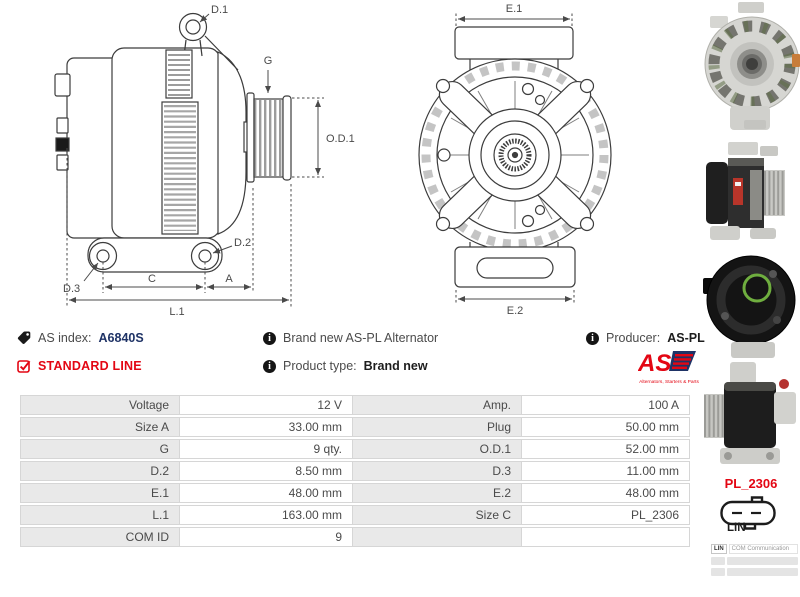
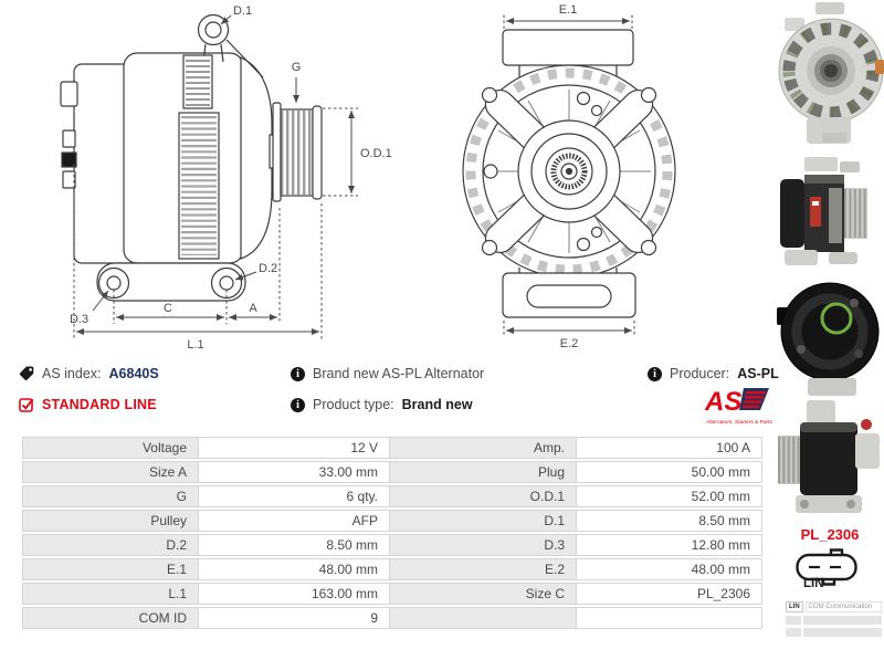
  D.1
  G
  O.D.1
  D.2
  D.3
  C
  A
  L.1
  E.1
  E.2
  AS index:
  A6840S
  STANDARD LINE
  i
  Brand new AS-PL Alternator
  i
  Product type:
  Brand new
  i
  Producer:
  AS-PL
  AS
  Voltage	12 V	Amp.	100 A
  Size A	33.00 mm	Plug	50.00 mm
- G	9 qty.	O.D.1	52.00 mm
+ G	6 qty.	O.D.1	52.00 mm
+ Pulley	AFP	D.1	8.50 mm
- D.2	8.50 mm	D.3	11.00 mm
+ D.2	8.50 mm	D.3	12.80 mm
  E.1	48.00 mm	E.2	48.00 mm
  L.1	163.00 mm	Size C	PL_2306
  COM ID	9
  PL_2306
  LIN
